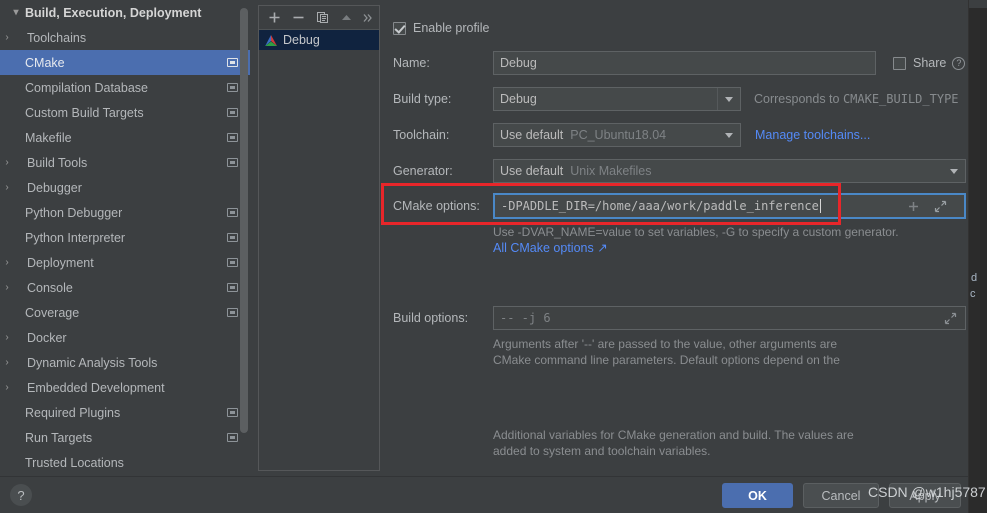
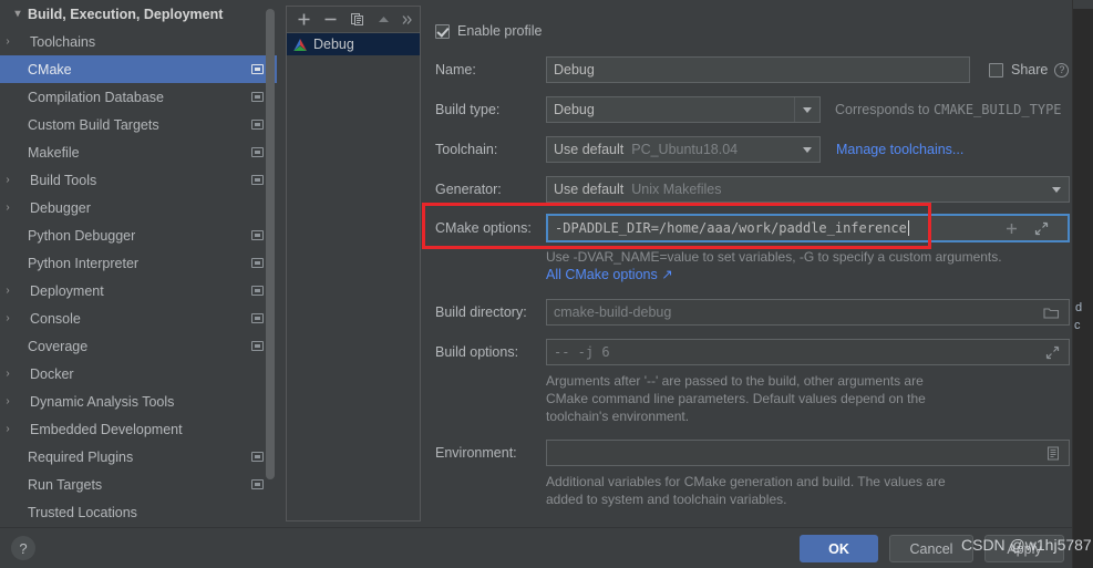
  d
  c
  ▾
  Build, Execution, Deployment
  ›
  Toolchains
  CMake
  Compilation Database
  Custom Build Targets
  Makefile
  ›
  Build Tools
  ›
  Debugger
  Python Debugger
  Python Interpreter
  ›
  Deployment
  ›
  Console
  Coverage
  ›
  Docker
  ›
  Dynamic Analysis Tools
  ›
  Embedded Development
  Required Plugins
  Run Targets
  Trusted Locations
  Debug
  Enable profile
  Name:
  Debug
  Share
  ?
  Build type:
  Debug
  Corresponds to CMAKE_BUILD_TYPE
  Toolchain:
  Use default
  PC_Ubuntu18.04
  Manage toolchains...
  Generator:
  Use default
  Unix Makefiles
  CMake options:
  -DPADDLE_DIR=/home/aaa/work/paddle_inference
- Use -DVAR_NAME=value to set variables, -G to specify a custom generator.
+ Use -DVAR_NAME=value to set variables, -G to specify a custom arguments.
  All CMake options ↗
+ Build directory:
+ cmake-build-debug
  Build options:
  -- -j 6
- Arguments after '--' are passed to the value, other arguments are
+ Arguments after '--' are passed to the build, other arguments are
- CMake command line parameters. Default options depend on the
+ CMake command line parameters. Default values depend on the
+ toolchain's environment.
+ Environment:
  Additional variables for CMake generation and build. The values are
  added to system and toolchain variables.
  ?
  OK
  Cancel
  Apply
  CSDN @w1hj5787
